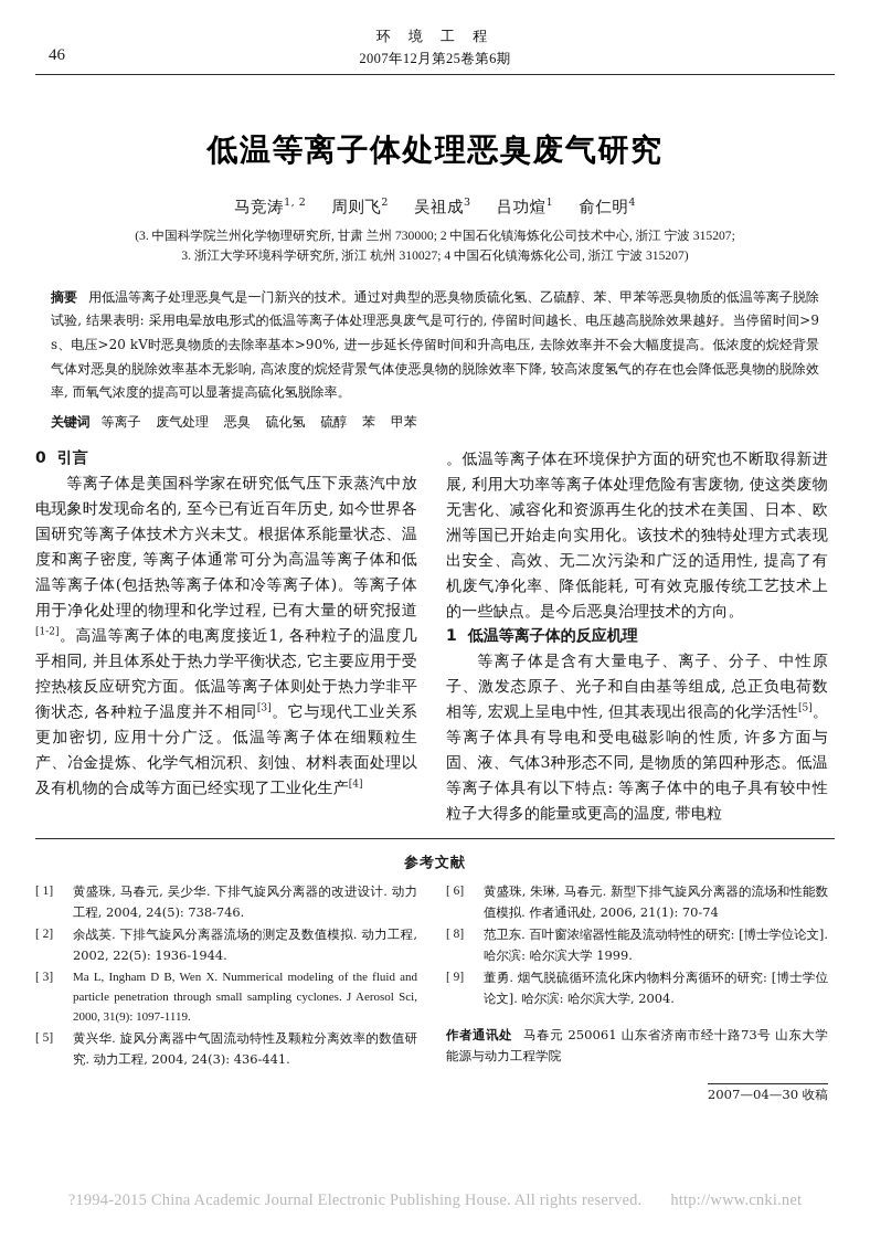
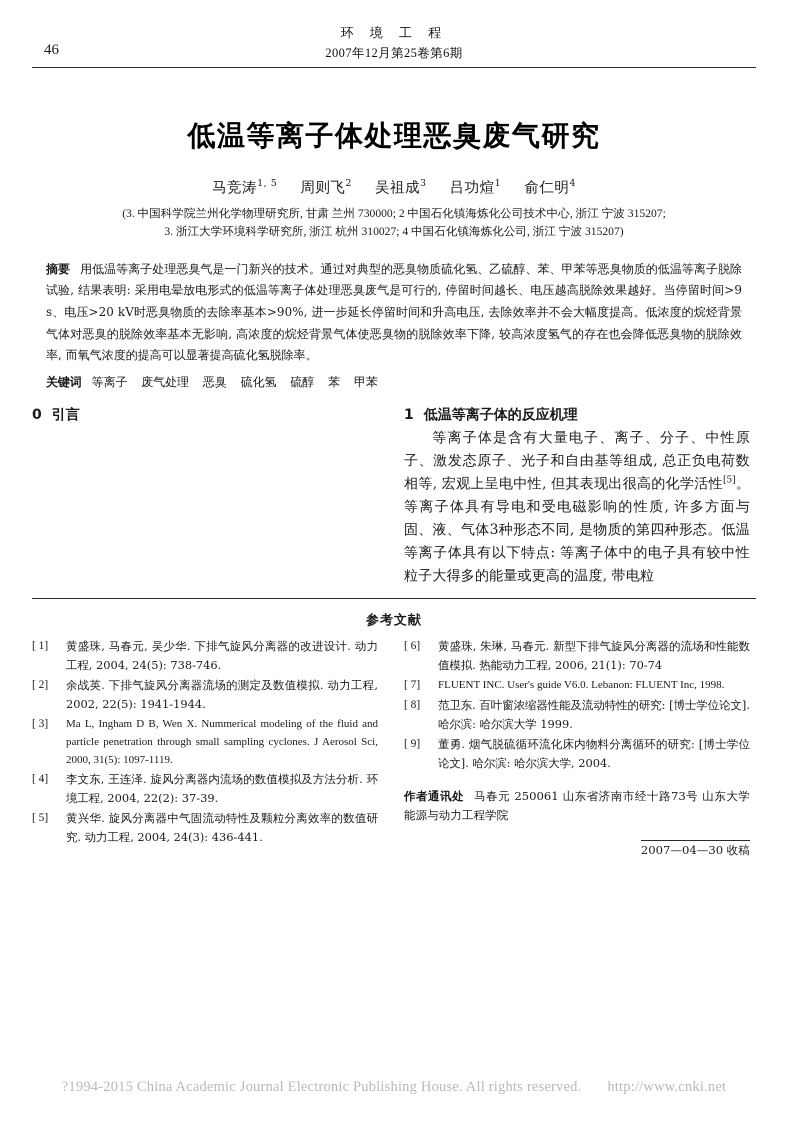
  46
  环 境 工 程
  2007年12月第25卷第6期
  低温等离子体处理恶臭废气研究
- 马竞涛1, 2 周则飞2 吴祖成3 吕功煊1 俞仁明4
+ 马竞涛1, 5 周则飞2 吴祖成3 吕功煊1 俞仁明4
  (3. 中国科学院兰州化学物理研究所, 甘肃 兰州 730000; 2 中国石化镇海炼化公司技术中心, 浙江 宁波 315207;
  3. 浙江大学环境科学研究所, 浙江 杭州 310027; 4 中国石化镇海炼化公司, 浙江 宁波 315207)
  摘要 用低温等离子处理恶臭气是一门新兴的技术。通过对典型的恶臭物质硫化氢、乙硫醇、苯、甲苯等恶臭物质的低温等离子脱除试验, 结果表明: 采用电晕放电形式的低温等离子体处理恶臭废气是可行的, 停留时间越长、电压越高脱除效果越好。当停留时间>9 s、电压>20 kV时恶臭物质的去除率基本>90%, 进一步延长停留时间和升高电压, 去除效率并不会大幅度提高。低浓度的烷烃背景气体对恶臭的脱除效率基本无影响, 高浓度的烷烃背景气体使恶臭物的脱除效率下降, 较高浓度氢气的存在也会降低恶臭物的脱除效率, 而氧气浓度的提高可以显著提高硫化氢脱除率。
  关键词 等离子 废气处理 恶臭 硫化氢 硫醇 苯 甲苯
  0 引言
- 等离子体是美国科学家在研究低气压下汞蒸汽中放电现象时发现命名的, 至今已有近百年历史, 如今世界各国研究等离子体技术方兴未艾。根据体系能量状态、温度和离子密度, 等离子体通常可分为高温等离子体和低温等离子体(包括热等离子体和冷等离子体)。等离子体用于净化处理的物理和化学过程, 已有大量的研究报道[1-2]。高温等离子体的电离度接近1, 各种粒子的温度几乎相同, 并且体系处于热力学平衡状态, 它主要应用于受控热核反应研究方面。低温等离子体则处于热力学非平衡状态, 各种粒子温度并不相同[3]。它与现代工业关系更加密切, 应用十分广泛。低温等离子体在细颗粒生产、冶金提炼、化学气相沉积、刻蚀、材料表面处理以及有机物的合成等方面已经实现了工业化生产[4]
- 。低温等离子体在环境保护方面的研究也不断取得新进展, 利用大功率等离子体处理危险有害废物, 使这类废物无害化、减容化和资源再生化的技术在美国、日本、欧洲等国已开始走向实用化。该技术的独特处理方式表现出安全、高效、无二次污染和广泛的适用性, 提高了有机废气净化率、降低能耗, 可有效克服传统工艺技术上的一些缺点。是今后恶臭治理技术的方向。
  1 低温等离子体的反应机理
  等离子体是含有大量电子、离子、分子、中性原子、激发态原子、光子和自由基等组成, 总正负电荷数相等, 宏观上呈电中性, 但其表现出很高的化学活性[5]。等离子体具有导电和受电磁影响的性质, 许多方面与固、液、气体3种形态不同, 是物质的第四种形态。低温等离子体具有以下特点: 等离子体中的电子具有较中性粒子大得多的能量或更高的温度, 带电粒
  参考文献
  [ 1]
  黄盛珠, 马春元, 吴少华. 下排气旋风分离器的改进设计. 动力工程, 2004, 24(5): 738-746.
  [ 2]
- 余战英. 下排气旋风分离器流场的测定及数值模拟. 动力工程, 2002, 22(5): 1936-1944.
+ 余战英. 下排气旋风分离器流场的测定及数值模拟. 动力工程, 2002, 22(5): 1941-1944.
  [ 3]
- Ma L, Ingham D B, Wen X. Nummerical modeling of the fluid and particle penetration through small sampling cyclones. J Aerosol Sci, 2000, 31(9): 1097-1119.
+ Ma L, Ingham D B, Wen X. Nummerical modeling of the fluid and particle penetration through small sampling cyclones. J Aerosol Sci, 2000, 31(5): 1097-1119.
+ [ 4]
+ 李文东, 王连泽. 旋风分离器内流场的数值模拟及方法分析. 环境工程, 2004, 22(2): 37-39.
  [ 5]
  黄兴华. 旋风分离器中气固流动特性及颗粒分离效率的数值研究. 动力工程, 2004, 24(3): 436-441.
  [ 6]
- 黄盛珠, 朱琳, 马春元. 新型下排气旋风分离器的流场和性能数值模拟. 作者通讯处, 2006, 21(1): 70-74
+ 黄盛珠, 朱琳, 马春元. 新型下排气旋风分离器的流场和性能数值模拟. 热能动力工程, 2006, 21(1): 70-74
+ [ 7]
+ FLUENT INC. User's guide V6.0. Lebanon: FLUENT Inc, 1998.
  [ 8]
  范卫东. 百叶窗浓缩器性能及流动特性的研究: [博士学位论文]. 哈尔滨: 哈尔滨大学 1999.
  [ 9]
  董勇. 烟气脱硫循环流化床内物料分离循环的研究: [博士学位论文]. 哈尔滨: 哈尔滨大学, 2004.
  作者通讯处 马春元 250061 山东省济南市经十路73号 山东大学能源与动力工程学院
  2007—04—30 收稿
  ?1994-2015 China Academic Journal Electronic Publishing House. All rights reserved. http://www.cnki.net
